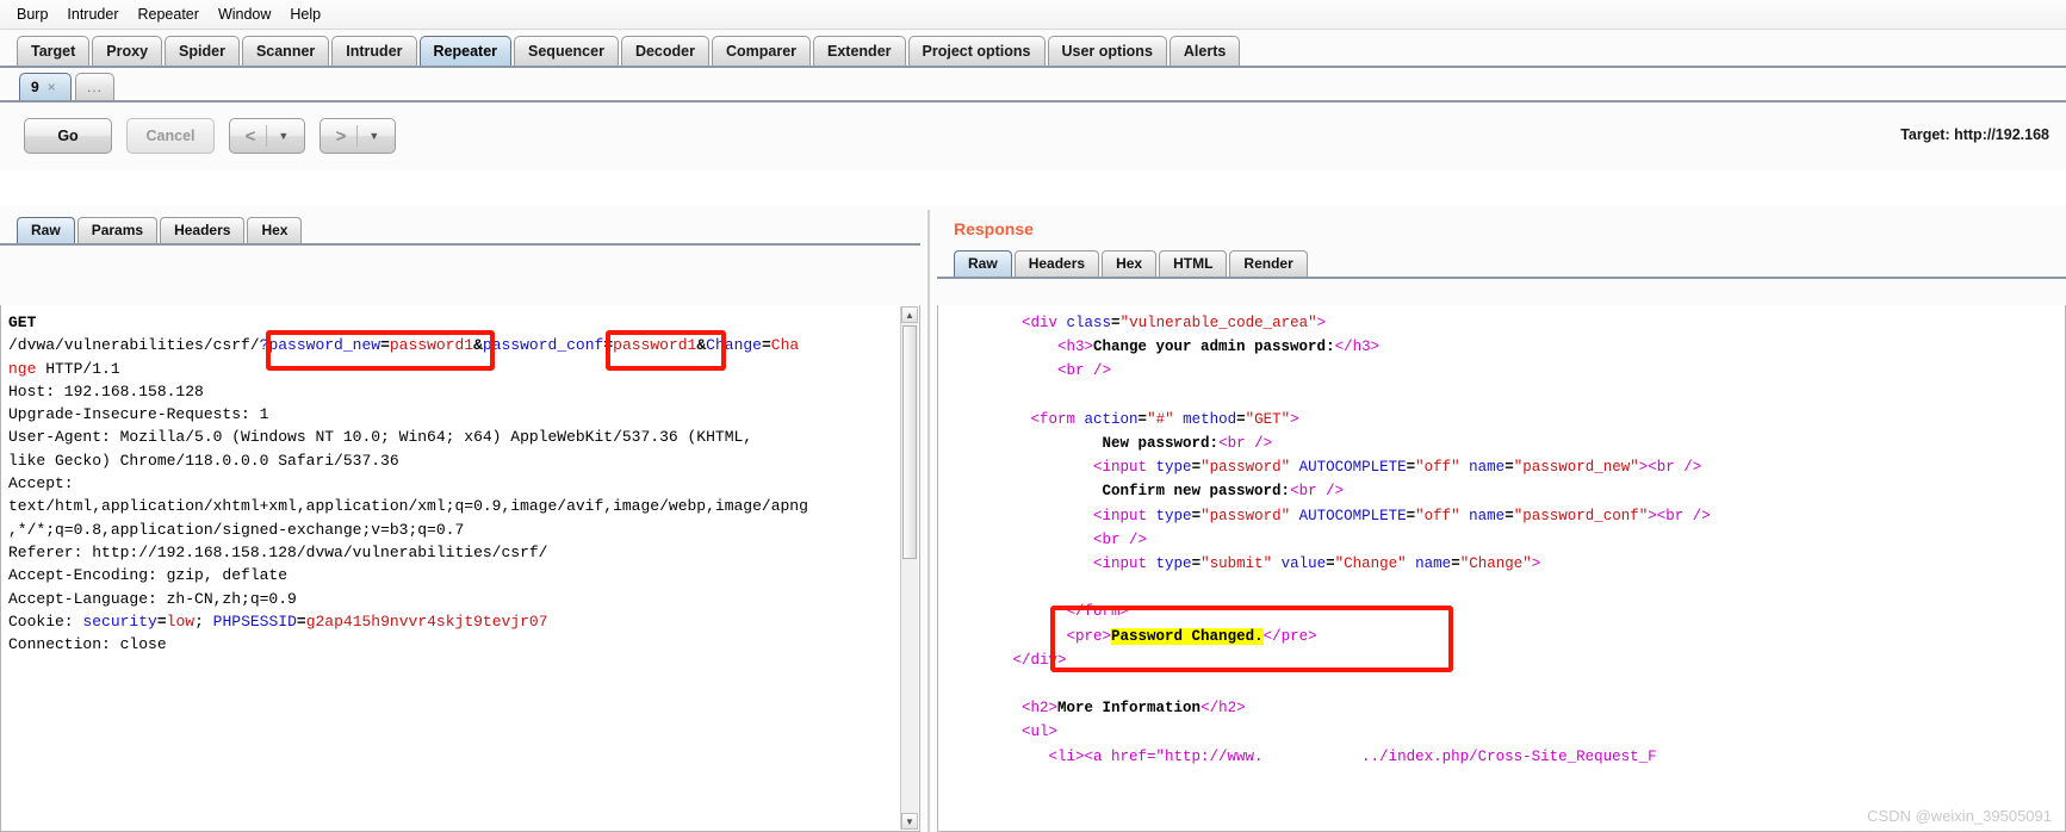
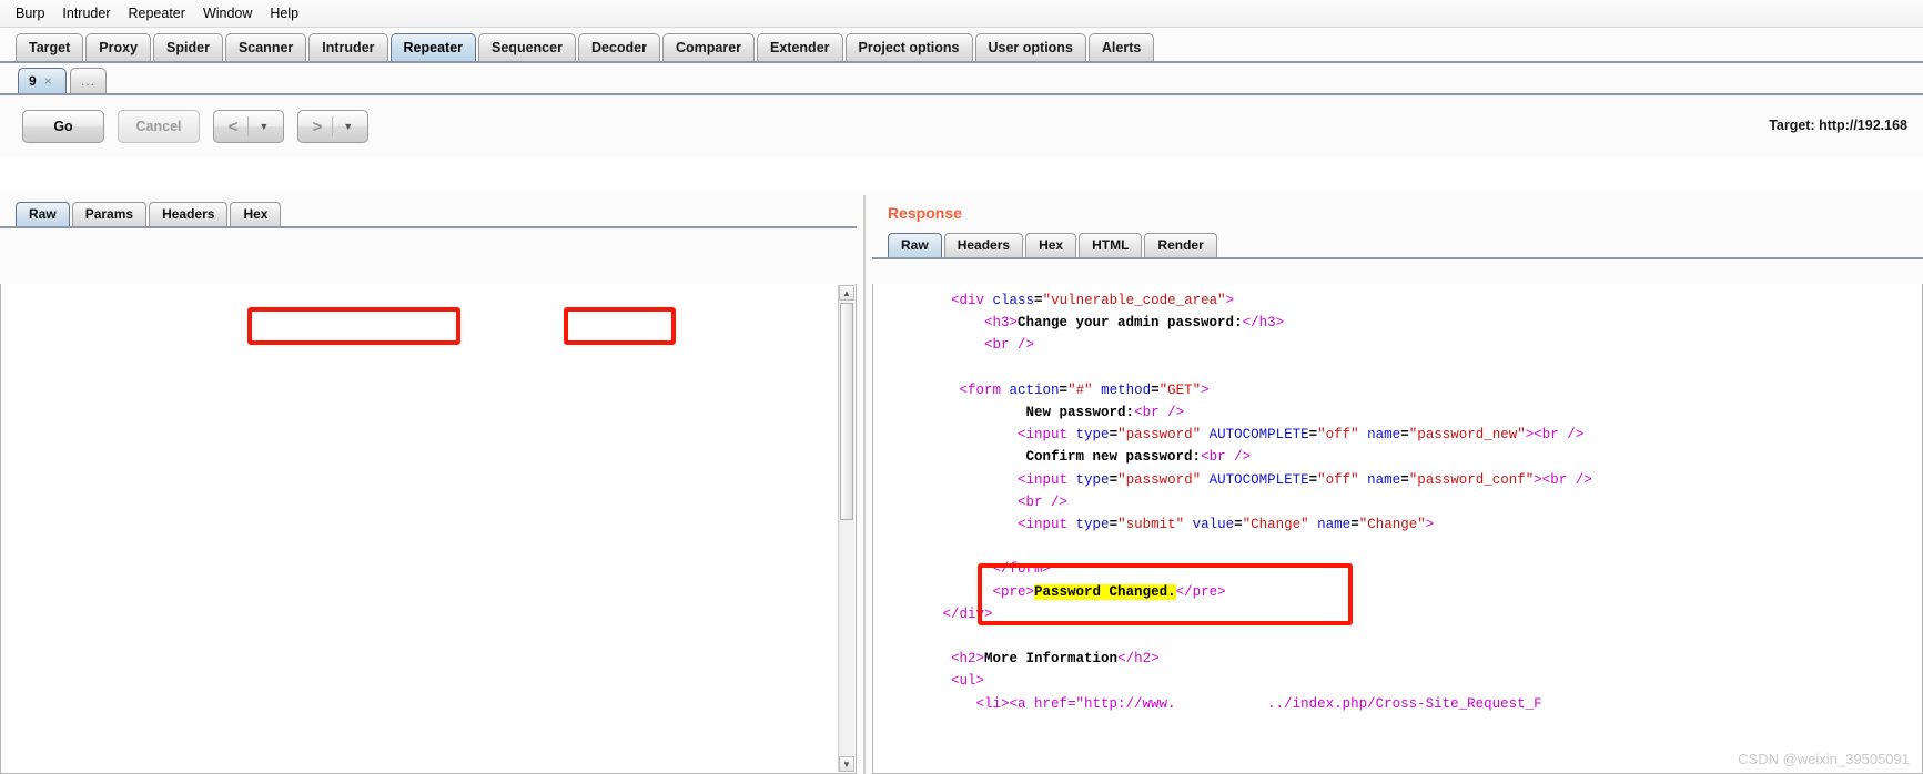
  Burp
  Intruder
  Repeater
  Window
  Help
  Target
  Proxy
  Spider
  Scanner
  Intruder
  Repeater
  Sequencer
  Decoder
  Comparer
  Extender
  Project options
  User options
  Alerts
  9
  ×
  ...
  Go
  Cancel
  <
  ▼
  >
  ▼
  Target: http://192.168
  Raw
  Params
  Headers
  Hex
- GET /dvwa/vulnerabilities/csrf/?password_new=password1&password_conf=password1&Change=Cha nge HTTP/1.1 Host: 192.168.158.128 Upgrade-Insecure-Requests: 1 User-Agent: Mozilla/5.0 (Windows NT 10.0; Win64; x64) AppleWebKit/537.36 (KHTML, like Gecko) Chrome/118.0.0.0 Safari/537.36 Accept: text/html,application/xhtml+xml,application/xml;q=0.9,image/avif,image/webp,image/apng ,*/*;q=0.8,application/signed-exchange;v=b3;q=0.7 Referer: http://192.168.158.128/dvwa/vulnerabilities/csrf/ Accept-Encoding: gzip, deflate Accept-Language: zh-CN,zh;q=0.9 Cookie: security=low; PHPSESSID=g2ap415h9nvvr4skjt9tevjr07 Connection: close
  ▲
  ▼
  Response
  Raw
  Headers
  Hex
  HTML
  Render
  <div class="vulnerable_code_area"> <h3>Change your admin password:</h3> <br /> <form action="#" method="GET"> New password:<br /> <input type="password" AUTOCOMPLETE="off" name="password_new"><br /> Confirm new password:<br /> <input type="password" AUTOCOMPLETE="off" name="password_conf"><br /> <br /> <input type="submit" value="Change" name="Change"> </form> <pre>Password Changed.</pre> </div> <h2>More Information</h2> <ul> <li><a href="http://www. ../index.php/Cross-Site_Request_F
  CSDN @weixin_39505091
